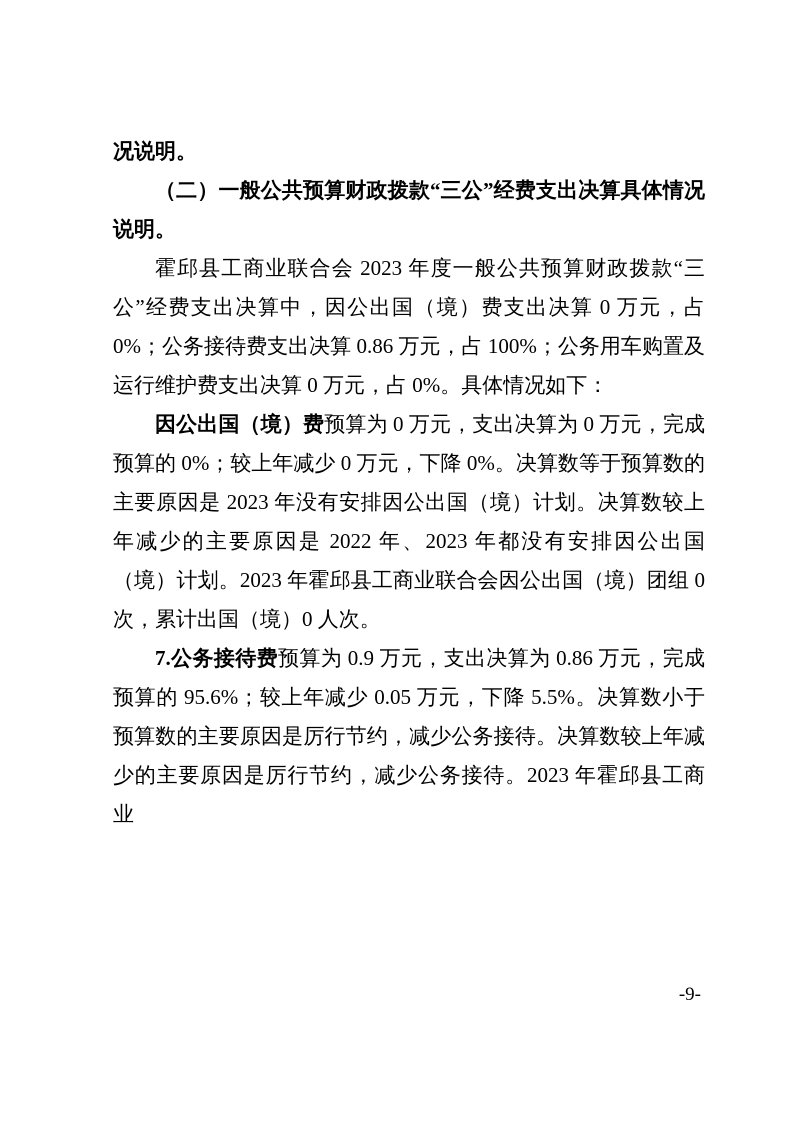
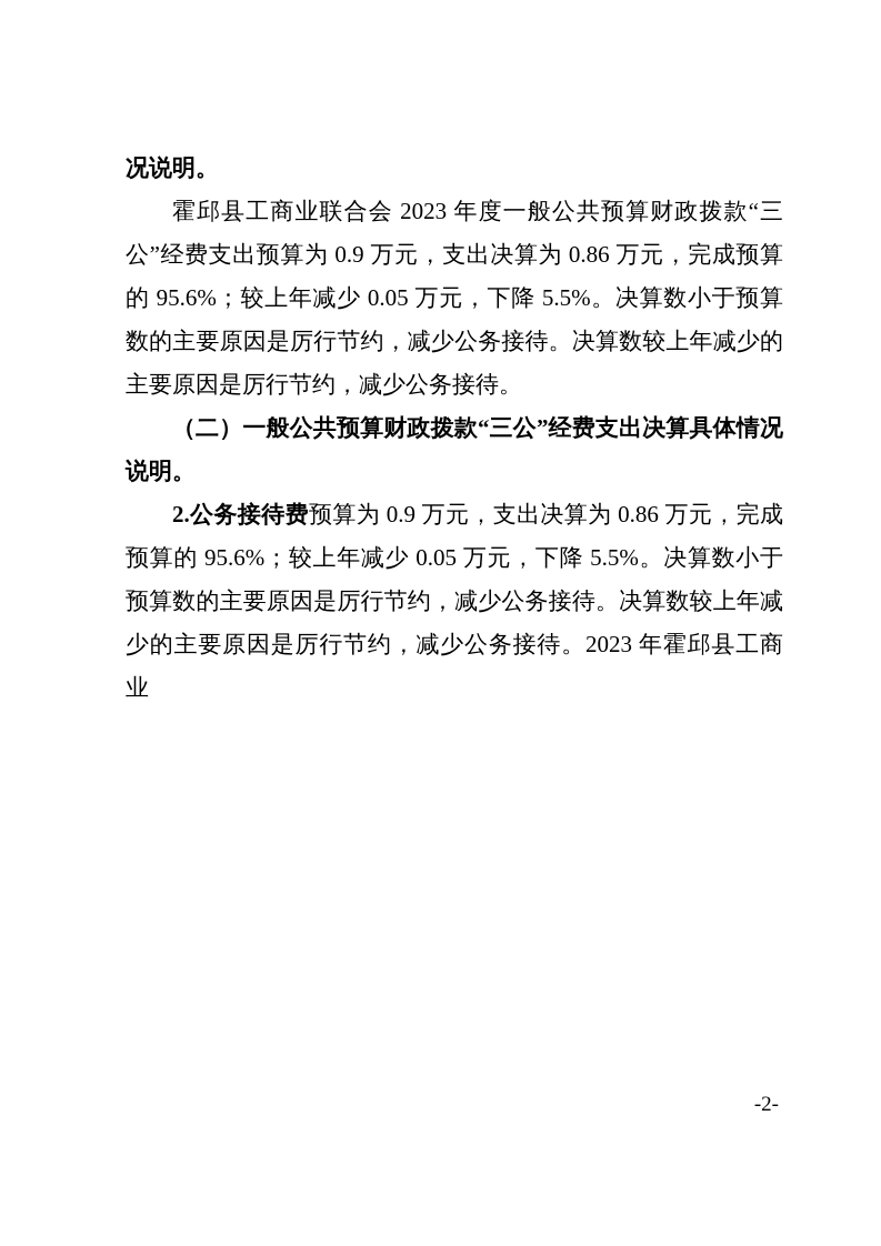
  况说明。
+ 霍邱县工商业联合会 2023 年度一般公共预算财政拨款“三公”经费支出预算为 0.9 万元，支出决算为 0.86 万元，完成预算的 95.6%；较上年减少 0.05 万元，下降 5.5%。决算数小于预算数的主要原因是厉行节约，减少公务接待。决算数较上年减少的主要原因是厉行节约，减少公务接待。
  （二）一般公共预算财政拨款“三公”经费支出决算具体情况说明。
- 霍邱县工商业联合会 2023 年度一般公共预算财政拨款“三公”经费支出决算中，因公出国（境）费支出决算 0 万元，占 0%；公务接待费支出决算 0.86 万元，占 100%；公务用车购置及运行维护费支出决算 0 万元，占 0%。具体情况如下：
- 因公出国（境）费预算为 0 万元，支出决算为 0 万元，完成预算的 0%；较上年减少 0 万元，下降 0%。决算数等于预算数的主要原因是 2023 年没有安排因公出国（境）计划。决算数较上年减少的主要原因是 2022 年、2023 年都没有安排因公出国（境）计划。2023 年霍邱县工商业联合会因公出国（境）团组 0 次，累计出国（境）0 人次。
- 7.公务接待费预算为 0.9 万元，支出决算为 0.86 万元，完成预算的 95.6%；较上年减少 0.05 万元，下降 5.5%。决算数小于预算数的主要原因是厉行节约，减少公务接待。决算数较上年减少的主要原因是厉行节约，减少公务接待。2023 年霍邱县工商业
+ 2.公务接待费预算为 0.9 万元，支出决算为 0.86 万元，完成预算的 95.6%；较上年减少 0.05 万元，下降 5.5%。决算数小于预算数的主要原因是厉行节约，减少公务接待。决算数较上年减少的主要原因是厉行节约，减少公务接待。2023 年霍邱县工商业
- -9-
+ -2-
